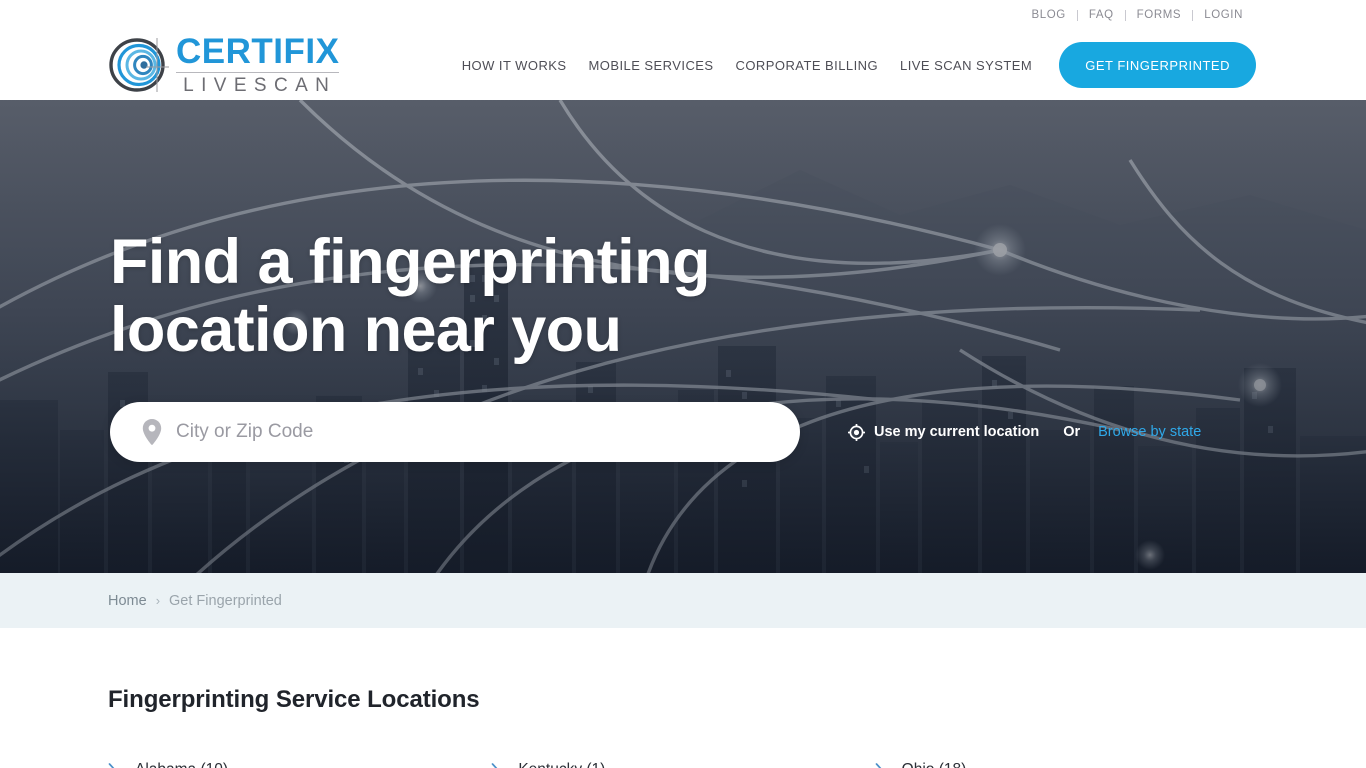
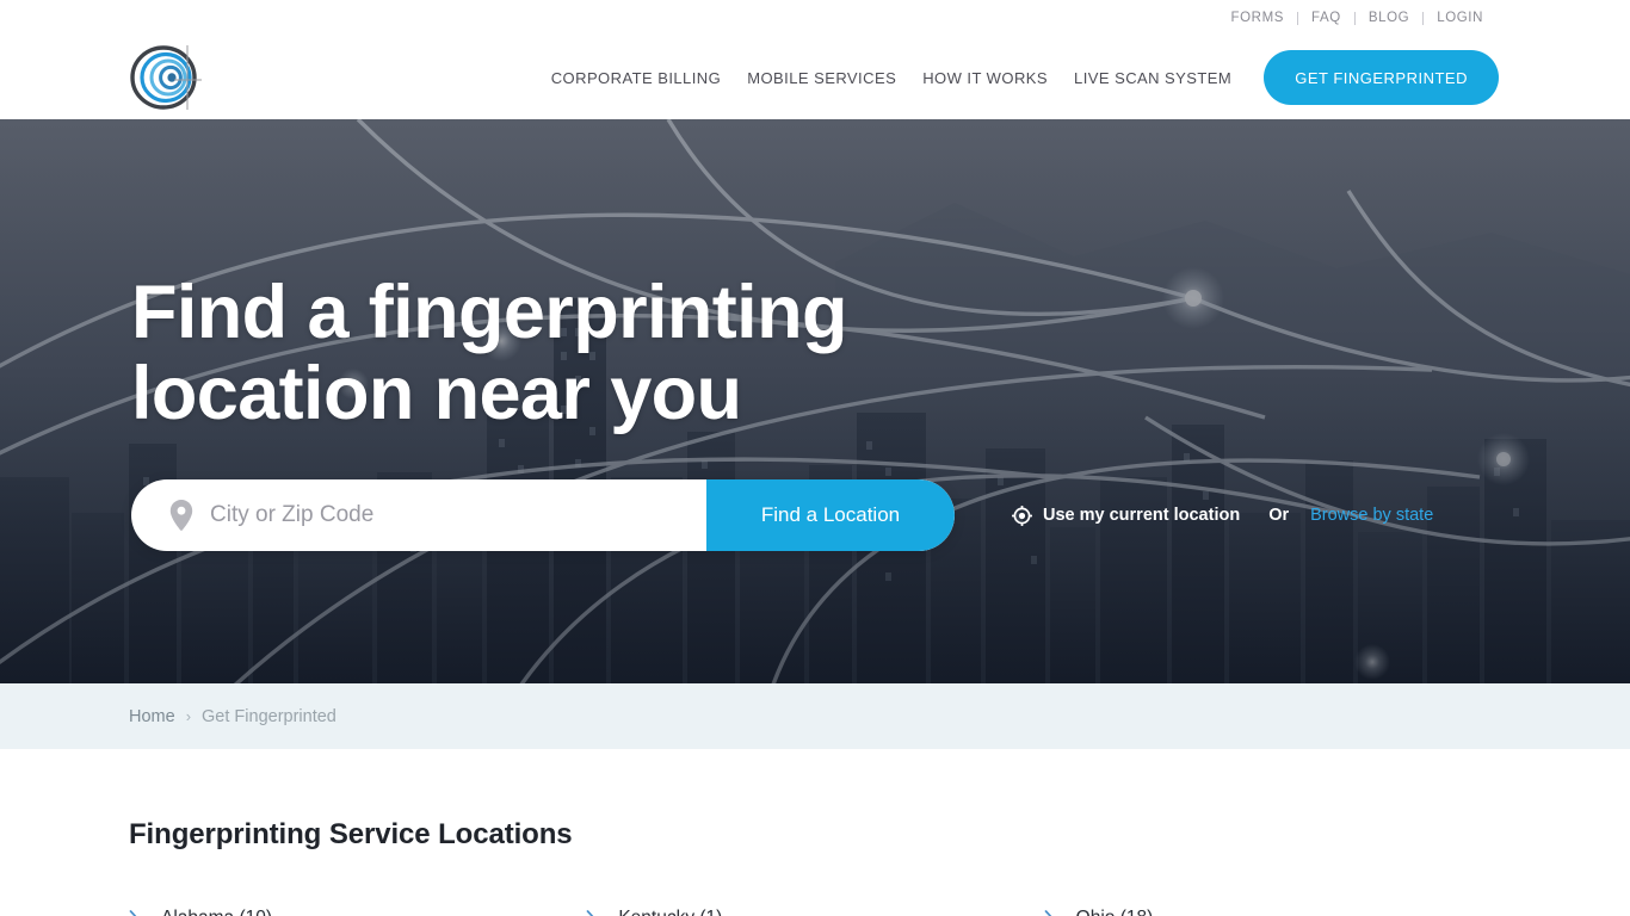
- BLOG
+ FORMS
  FAQ
- FORMS
+ BLOG
  LOGIN
- CERTIFIX
- LIVESCAN
- HOW IT WORKS
+ CORPORATE BILLING
  MOBILE SERVICES
- CORPORATE BILLING
+ HOW IT WORKS
  LIVE SCAN SYSTEM
  GET FINGERPRINTED
  Find a fingerprinting
  location near you
  City or Zip Code
+ Find a Location
  Use my current location
  Or
  Browse by state
  Home
  ›
  Get Fingerprinted
  Fingerprinting Service Locations
